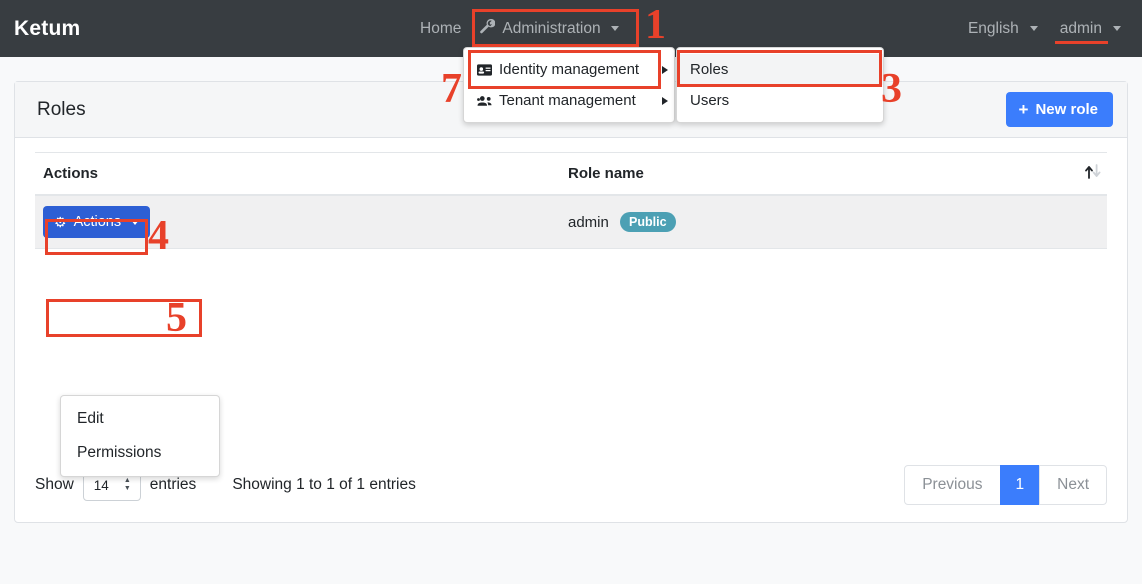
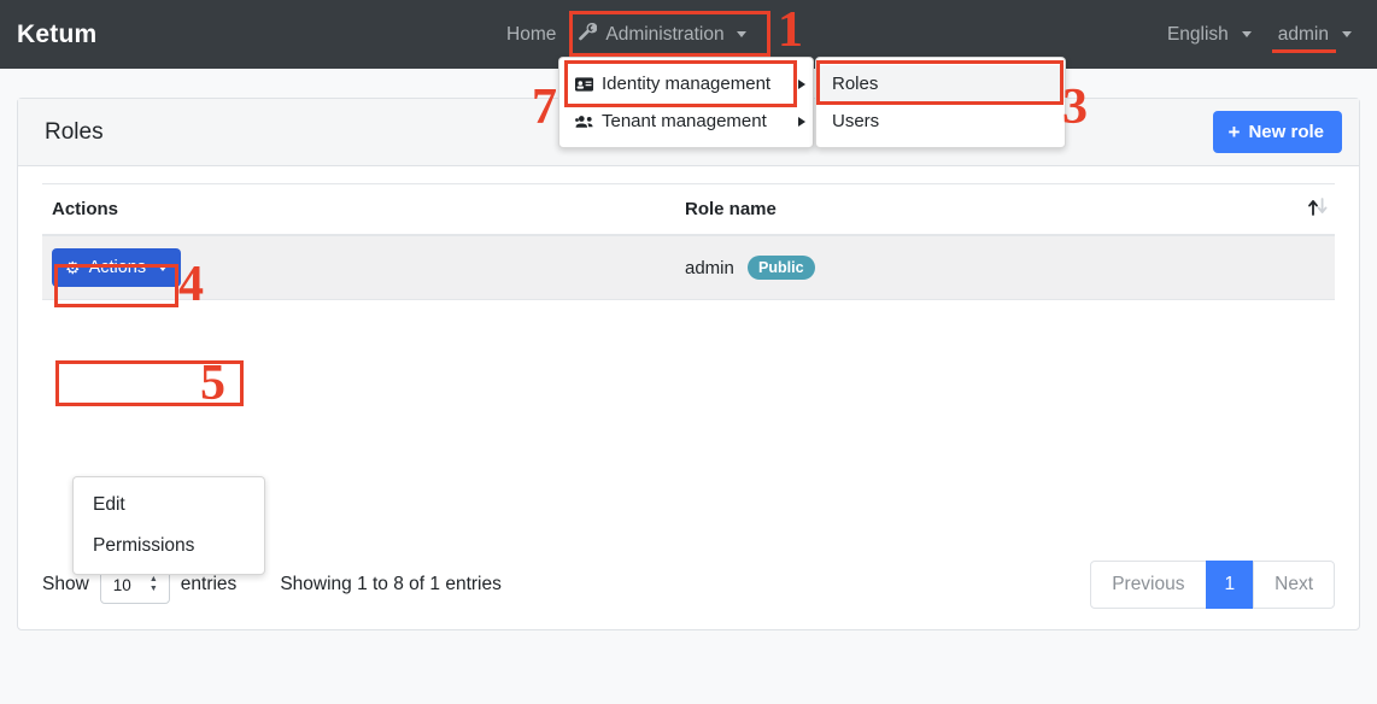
  Ketum
  Home
  Administration
  English
  admin
  Identity management
  Tenant management
  Roles
  Users
  Roles
  +
  New role
  Actions	Role name
  ⚙ Actions	admin Public
  Edit
  Permissions
  Show
- 14
+ 10
  entries
- Showing 1 to 1 of 1 entries
+ Showing 1 to 8 of 1 entries
  Previous
  1
  Next
  1
  7
  3
  4
  5
